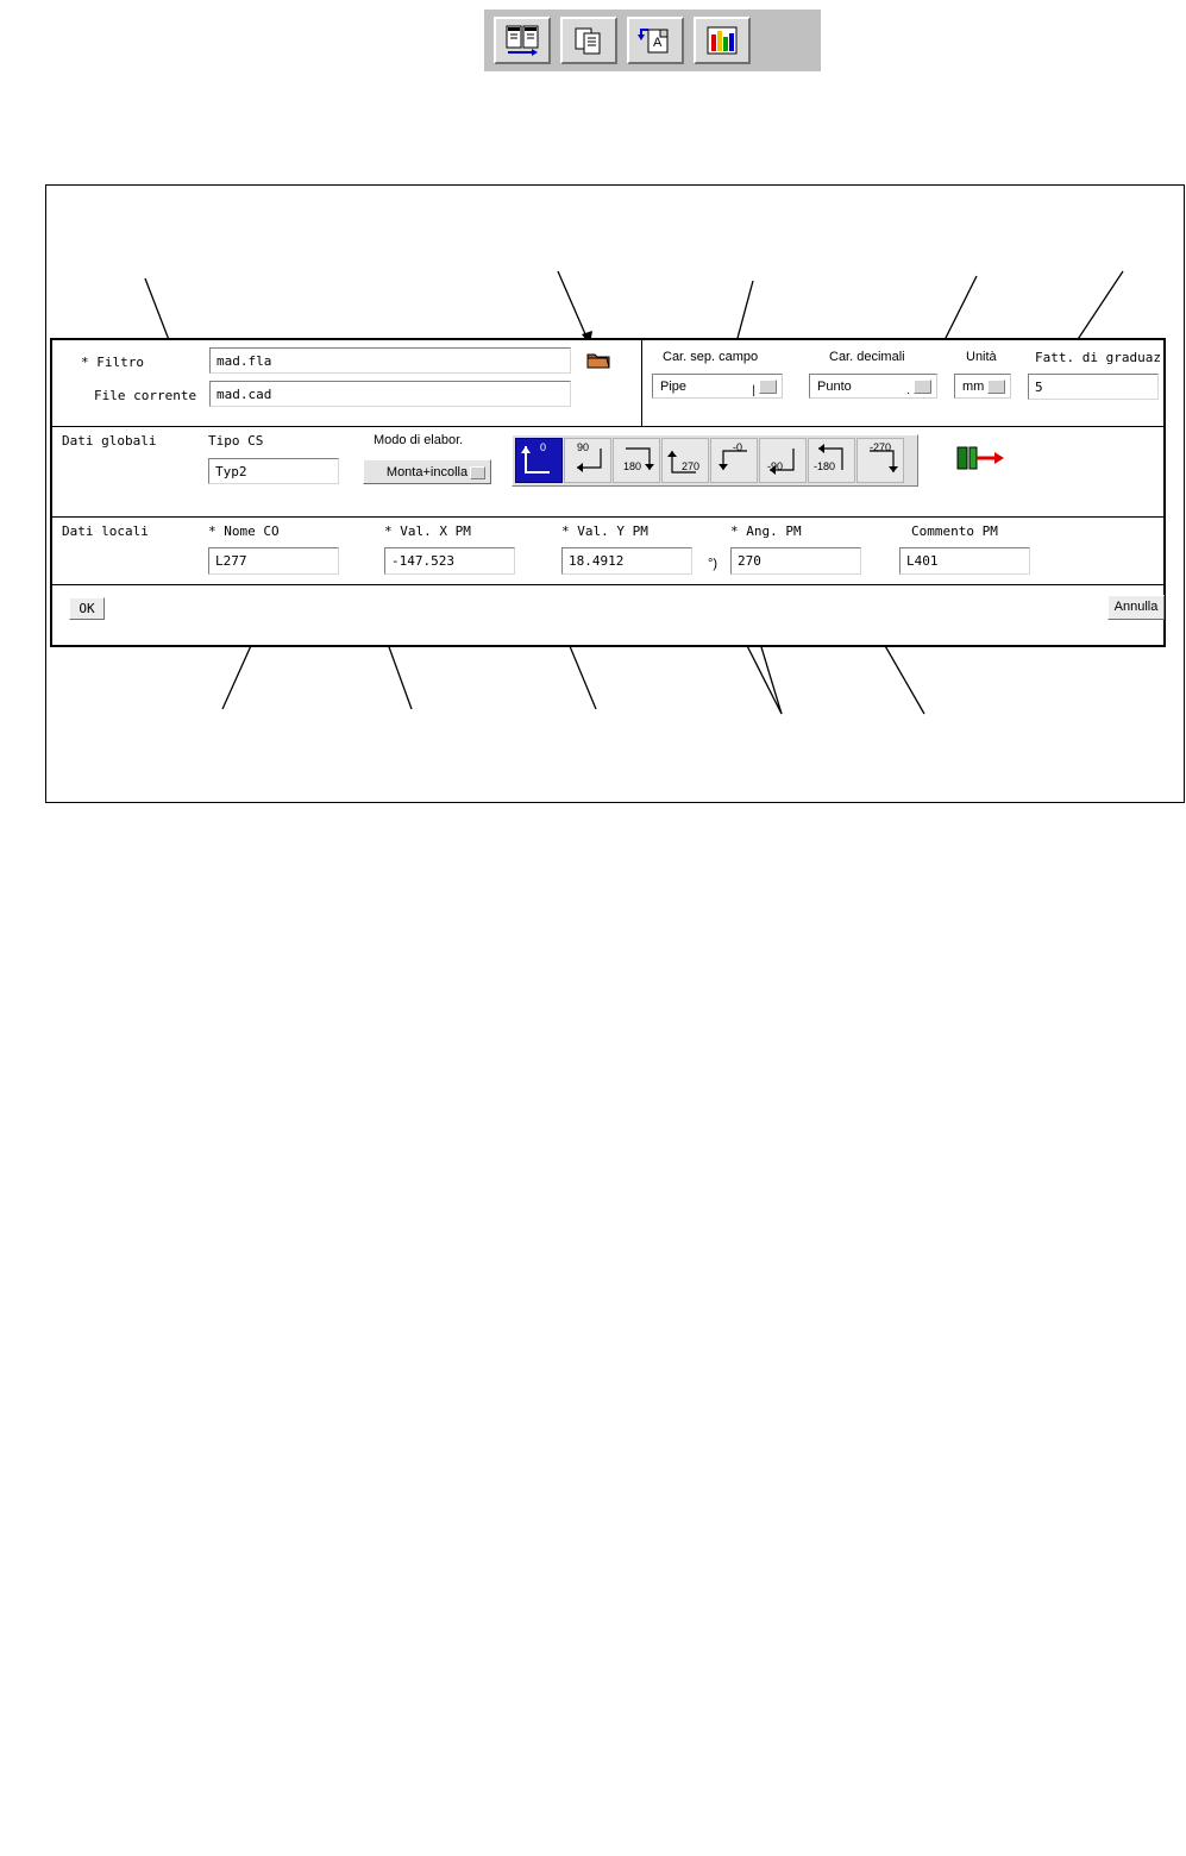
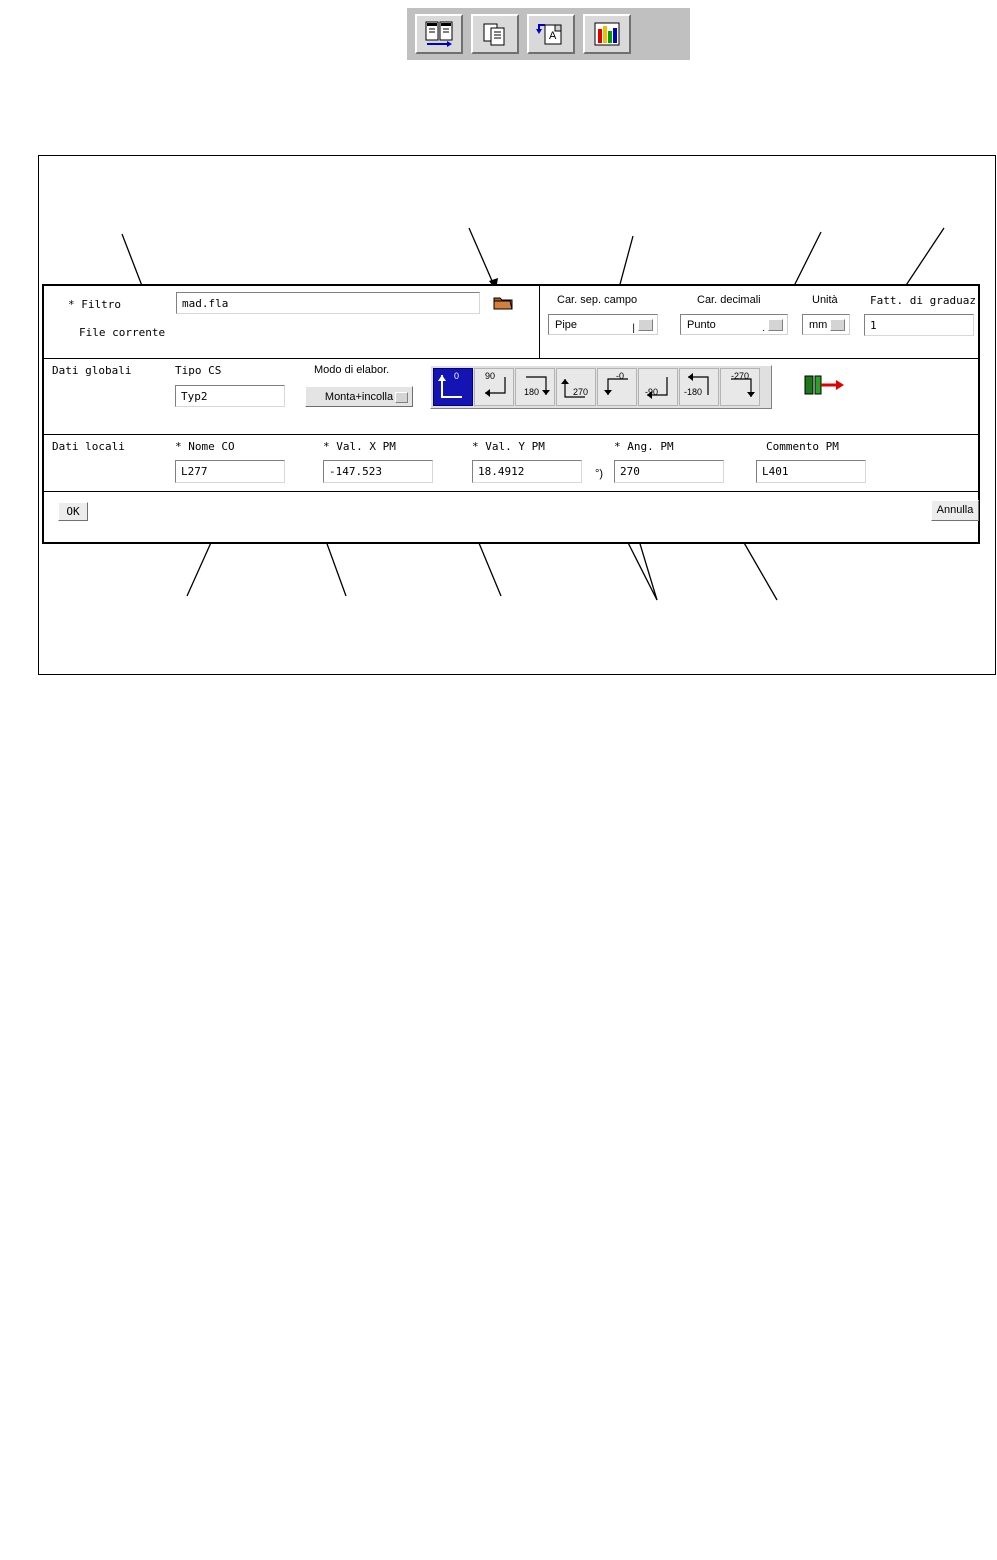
  A
  * Filtro
  mad.fla
  File corrente
- mad.cad
  Car. sep. campo
  Pipe
  |
  Car. decimali
  Punto
  .
  Unità
  mm
  Fatt. di graduaz.
- 5
+ 1
  Dati globali
  Tipo CS
  Typ2
  Modo di elabor.
  Monta+incolla
  0
  90
  180
  270
  -0
  -90
  -180
  -270
  Dati locali
  * Nome CO
  L277
  * Val. X PM
  -147.523
  * Val. Y PM
  18.4912
  * Ang. PM
  °)
  270
  Commento PM
  L401
  OK
  Annulla
